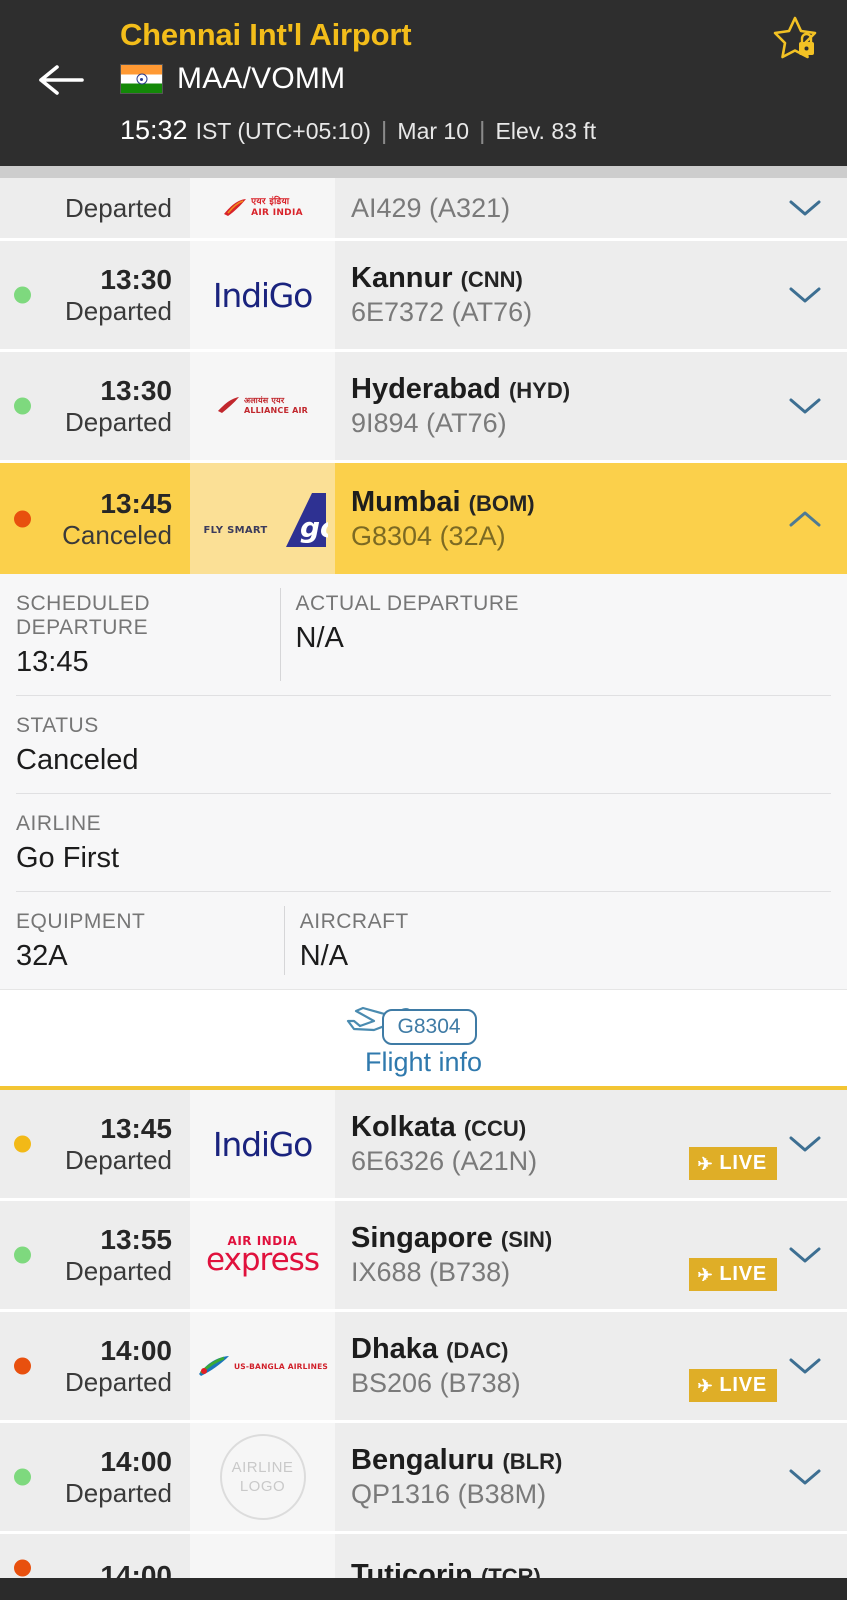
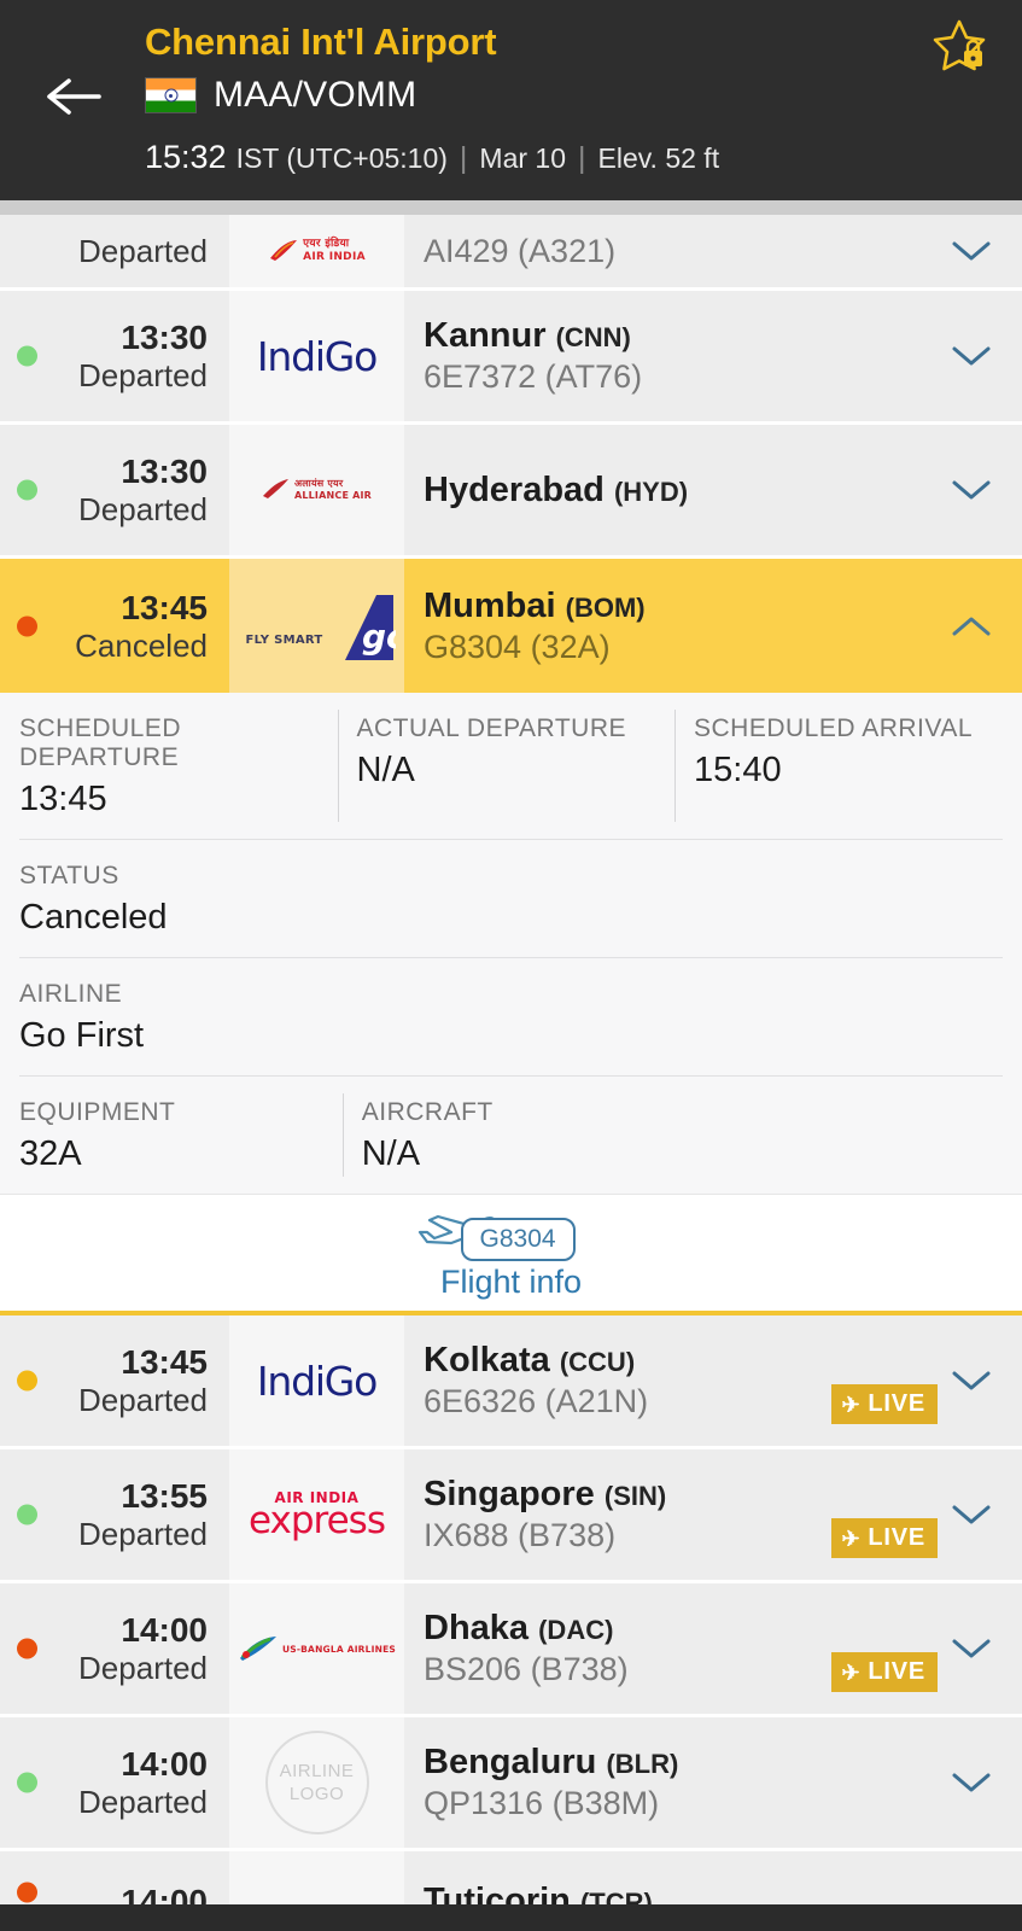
  Chennai Int'l Airport
  MAA/VOMM
  15:32
  IST (UTC+05:10)
  |
  Mar 10
  |
- Elev. 83 ft
+ Elev. 52 ft
  Departed
  एयर इंडिया
  AIR INDIA
  AI429 (A321)
  13:30
  Departed
  IndiGo
  Kannur (CNN)
  6E7372 (AT76)
  13:30
  Departed
  अलायंस एयर
  ALLIANCE AIR
  Hyderabad (HYD)
- 9I894 (AT76)
  13:45
  Canceled
  FLY SMART
  Mumbai (BOM)
  G8304 (32A)
  SCHEDULED DEPARTURE
  13:45
  ACTUAL DEPARTURE
  N/A
+ SCHEDULED ARRIVAL
+ 15:40
  STATUS
  Canceled
  AIRLINE
  Go First
  EQUIPMENT
  32A
  AIRCRAFT
  N/A
  G8304
  Flight info
  13:45
  Departed
  IndiGo
  Kolkata (CCU)
  6E6326 (A21N)
  ✈
  LIVE
  13:55
  Departed
  AIR INDIA
  express
  Singapore (SIN)
  IX688 (B738)
  ✈
  LIVE
  14:00
  Departed
  US-BANGLA AIRLINES
  Dhaka (DAC)
  BS206 (B738)
  ✈
  LIVE
  14:00
  Departed
  AIRLINE
  LOGO
  Bengaluru (BLR)
  QP1316 (B38M)
  14:00
  Tuticorin (TCR)
